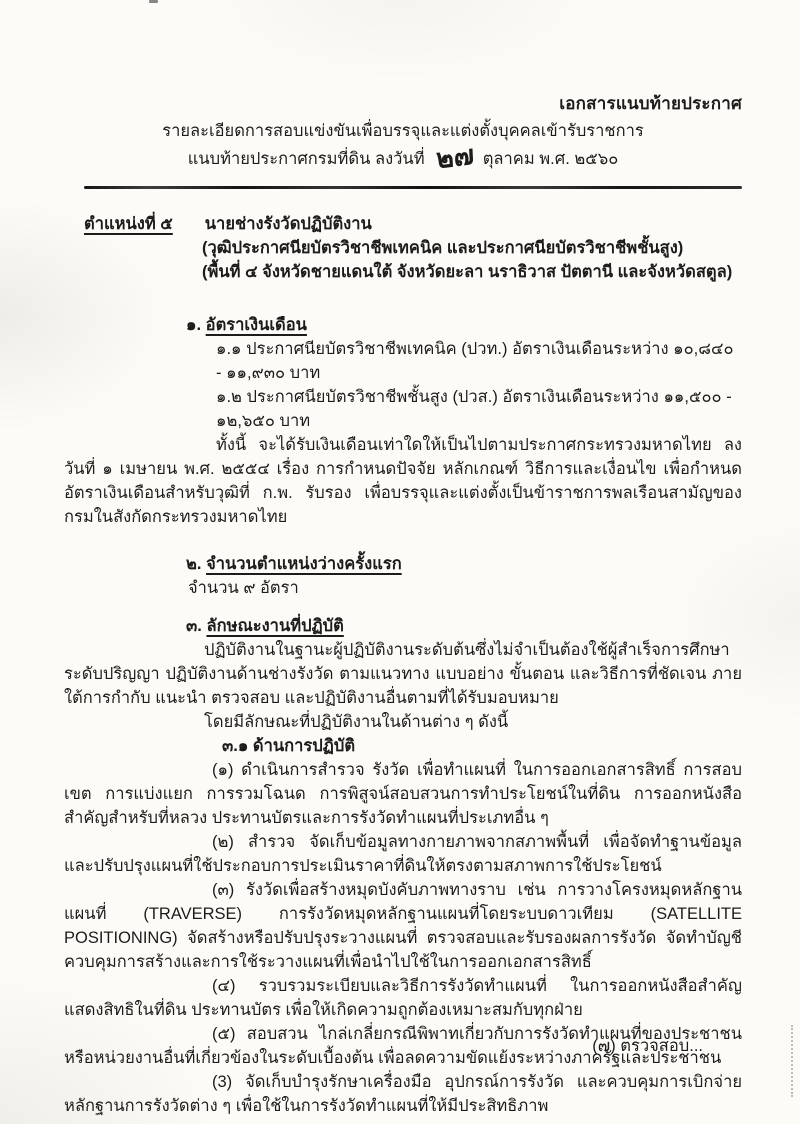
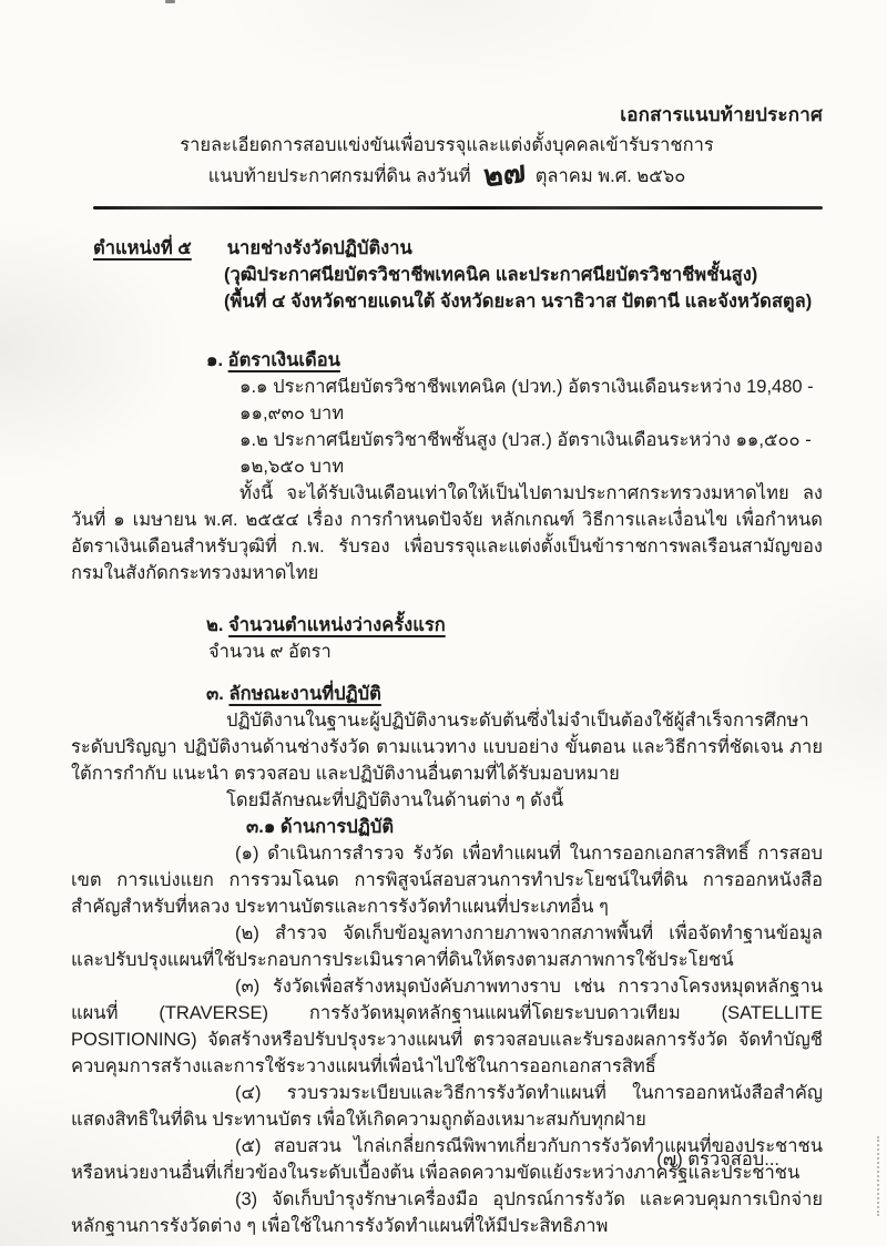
  เอกสารแนบท้ายประกาศ
  รายละเอียดการสอบแข่งขันเพื่อบรรจุและแต่งตั้งบุคคลเข้ารับราชการ
  ตำแหน่งที่ ๕
  นายช่างรังวัดปฏิบัติงาน
  (วุฒิประกาศนียบัตรวิชาชีพเทคนิค และประกาศนียบัตรวิชาชีพชั้นสูง)
  (พื้นที่ ๔ จังหวัดชายแดนใต้ จังหวัดยะลา นราธิวาส ปัตตานี และจังหวัดสตูล)
  ๑. อัตราเงินเดือน
- ๑.๑ ประกาศนียบัตรวิชาชีพเทคนิค (ปวท.) อัตราเงินเดือนระหว่าง ๑๐,๘๔๐ - ๑๑,๙๓๐ บาท
+ ๑.๑ ประกาศนียบัตรวิชาชีพเทคนิค (ปวท.) อัตราเงินเดือนระหว่าง 19,480 - ๑๑,๙๓๐ บาท
  ๑.๒ ประกาศนียบัตรวิชาชีพชั้นสูง (ปวส.) อัตราเงินเดือนระหว่าง ๑๑,๕๐๐ - ๑๒,๖๕๐ บาท
  ทั้งนี้ จะได้รับเงินเดือนเท่าใดให้เป็นไปตามประกาศกระทรวงมหาดไทย ลงวันที่ ๑ เมษายน พ.ศ. ๒๕๕๔ เรื่อง การกำหนดปัจจัย หลักเกณฑ์ วิธีการและเงื่อนไข เพื่อกำหนดอัตราเงินเดือนสำหรับวุฒิที่ ก.พ. รับรอง เพื่อบรรจุและแต่งตั้งเป็นข้าราชการพลเรือนสามัญของกรมในสังกัดกระทรวงมหาดไทย
  ๒. จำนวนตำแหน่งว่างครั้งแรก
  จำนวน ๙ อัตรา
  ๓. ลักษณะงานที่ปฏิบัติ
  ปฏิบัติงานในฐานะผู้ปฏิบัติงานระดับต้นซึ่งไม่จำเป็นต้องใช้ผู้สำเร็จการศึกษาระดับปริญญา ปฏิบัติงานด้านช่างรังวัด ตามแนวทาง แบบอย่าง ขั้นตอน และวิธีการที่ชัดเจน ภายใต้การกำกับ แนะนำ ตรวจสอบ และปฏิบัติงานอื่นตามที่ได้รับมอบหมาย
  โดยมีลักษณะที่ปฏิบัติงานในด้านต่าง ๆ ดังนี้
  ๓.๑ ด้านการปฏิบัติ
  (๑) ดำเนินการสำรวจ รังวัด เพื่อทำแผนที่ ในการออกเอกสารสิทธิ์ การสอบเขต การแบ่งแยก การรวมโฉนด การพิสูจน์สอบสวนการทำประโยชน์ในที่ดิน การออกหนังสือสำคัญสำหรับที่หลวง ประทานบัตรและการรังวัดทำแผนที่ประเภทอื่น ๆ
  (๒) สำรวจ จัดเก็บข้อมูลทางกายภาพจากสภาพพื้นที่ เพื่อจัดทำฐานข้อมูลและปรับปรุงแผนที่ใช้ประกอบการประเมินราคาที่ดินให้ตรงตามสภาพการใช้ประโยชน์
  (๓) รังวัดเพื่อสร้างหมุดบังคับภาพทางราบ เช่น การวางโครงหมุดหลักฐานแผนที่ (TRAVERSE) การรังวัดหมุดหลักฐานแผนที่โดยระบบดาวเทียม (SATELLITE POSITIONING) จัดสร้างหรือปรับปรุงระวางแผนที่ ตรวจสอบและรับรองผลการรังวัด จัดทำบัญชีควบคุมการสร้างและการใช้ระวางแผนที่เพื่อนำไปใช้ในการออกเอกสารสิทธิ์
  (๔) รวบรวมระเบียบและวิธีการรังวัดทำแผนที่ ในการออกหนังสือสำคัญแสดงสิทธิในที่ดิน ประทานบัตร เพื่อให้เกิดความถูกต้องเหมาะสมกับทุกฝ่าย
  (๕) สอบสวน ไกล่เกลี่ยกรณีพิพาทเกี่ยวกับการรังวัดทำแผนที่ของประชาชน หรือหน่วยงานอื่นที่เกี่ยวข้องในระดับเบื้องต้น เพื่อลดความขัดแย้งระหว่างภาครัฐและประชาชน
  (3) จัดเก็บบำรุงรักษาเครื่องมือ อุปกรณ์การรังวัด และควบคุมการเบิกจ่ายหลักฐานการรังวัดต่าง ๆ เพื่อใช้ในการรังวัดทำแผนที่ให้มีประสิทธิภาพ
  (๗) ตรวจสอบ...
